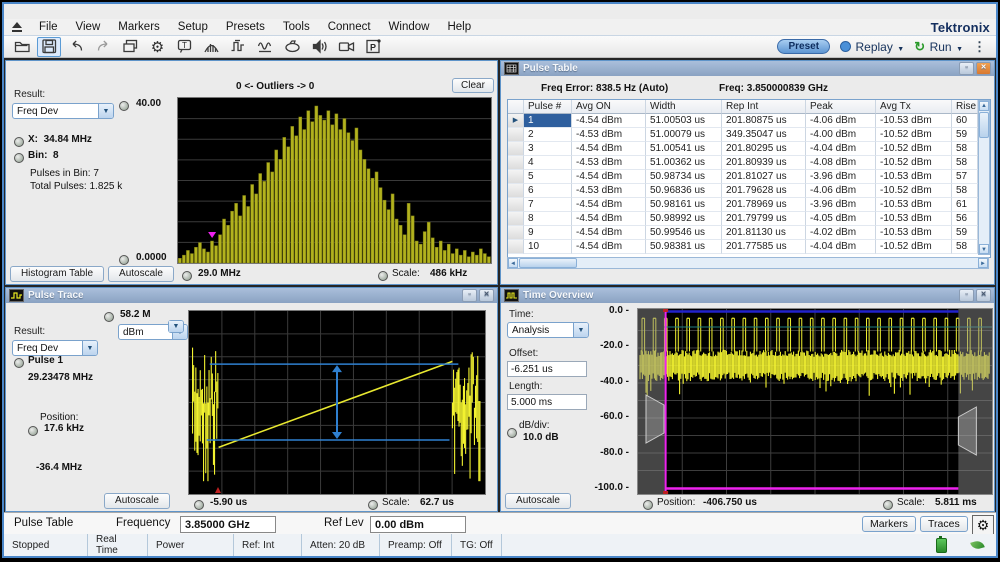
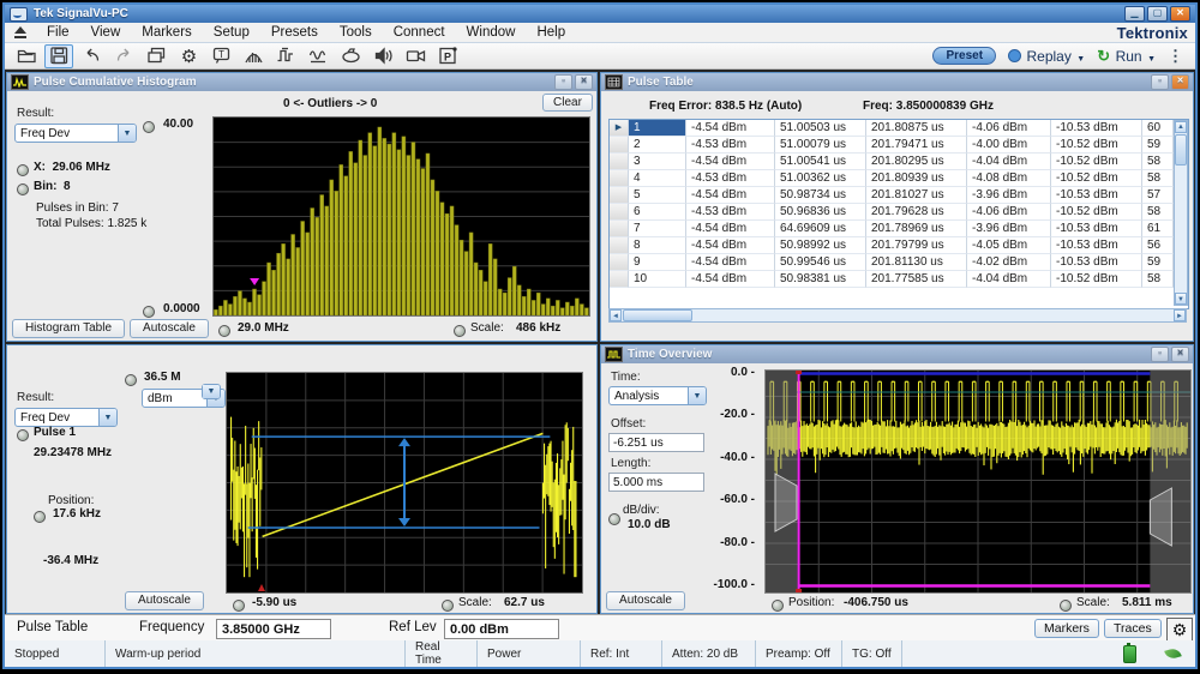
+ Tek SignalVu-PC
+ ▁
+ ▢
+ ✕
  File
  View
  Markers
  Setup
  Presets
  Tools
  Connect
  Window
  Help
  Tektronix
  ⚙
  T
  P
  Preset
  Replay
  ↻ Run
  ⋮
+ Pulse Cumulative Histogram
  Result:
  Freq Dev
  40.00
- X: 34.84 MHz
+ X: 29.06 MHz
  Bin: 8
  Pulses in Bin: 7
  Total Pulses: 1.825 k
  0.0000
  Histogram Table
  Autoscale
  0 <- Outliers -> 0
  Clear
  29.0 MHz
  Scale:
  486 kHz
  Pulse Table
  Freq Error: 838.5 Hz (Auto)
  Freq: 3.850000839 GHz
- Pulse #
- Avg ON
- Width
- Rep Int
- Peak
- Avg Tx
- Rise
  1
  -4.54 dBm
  51.00503 us
  201.80875 us
  -4.06 dBm
  -10.53 dBm
  60
  2
  -4.53 dBm
  51.00079 us
- 349.35047 us
+ 201.79471 us
  -4.00 dBm
  -10.52 dBm
  59
  3
  -4.54 dBm
  51.00541 us
  201.80295 us
  -4.04 dBm
  -10.52 dBm
  58
  4
  -4.53 dBm
  51.00362 us
  201.80939 us
  -4.08 dBm
  -10.52 dBm
  58
  5
  -4.54 dBm
  50.98734 us
  201.81027 us
  -3.96 dBm
  -10.53 dBm
  57
  6
  -4.53 dBm
  50.96836 us
  201.79628 us
  -4.06 dBm
  -10.52 dBm
  58
  7
  -4.54 dBm
- 50.98161 us
+ 64.69609 us
  201.78969 us
  -3.96 dBm
  -10.53 dBm
  61
  8
  -4.54 dBm
  50.98992 us
  201.79799 us
  -4.05 dBm
  -10.53 dBm
  56
  9
  -4.54 dBm
  50.99546 us
  201.81130 us
  -4.02 dBm
  -10.53 dBm
  59
  10
  -4.54 dBm
  50.98381 us
  201.77585 us
  -4.04 dBm
  -10.52 dBm
  58
- Pulse Trace
- 58.2 M
+ 36.5 M
  dBm
  Result:
  Freq Dev
  Pulse 1
  29.23478 MHz
  Position:
  17.6 kHz
  -36.4 MHz
  Autoscale
  -5.90 us
  Scale:
  62.7 us
  Time Overview
  Time:
  Analysis
  Offset:
  -6.251 us
  Length:
  5.000 ms
  dB/div:
  10.0 dB
  Autoscale
  0.0 -
  -20.0 -
  -40.0 -
  -60.0 -
  -80.0 -
  -100.0 -
  Position:
  -406.750 us
  Scale:
  5.811 ms
  Pulse Table
  Frequency
  3.85000 GHz
  Ref Lev
  0.00 dBm
  Markers
  Traces
  ⚙
  Stopped
+ Warm-up period
  Real Time
  Power
  Ref: Int
  Atten: 20 dB
  Preamp: Off
  TG: Off
